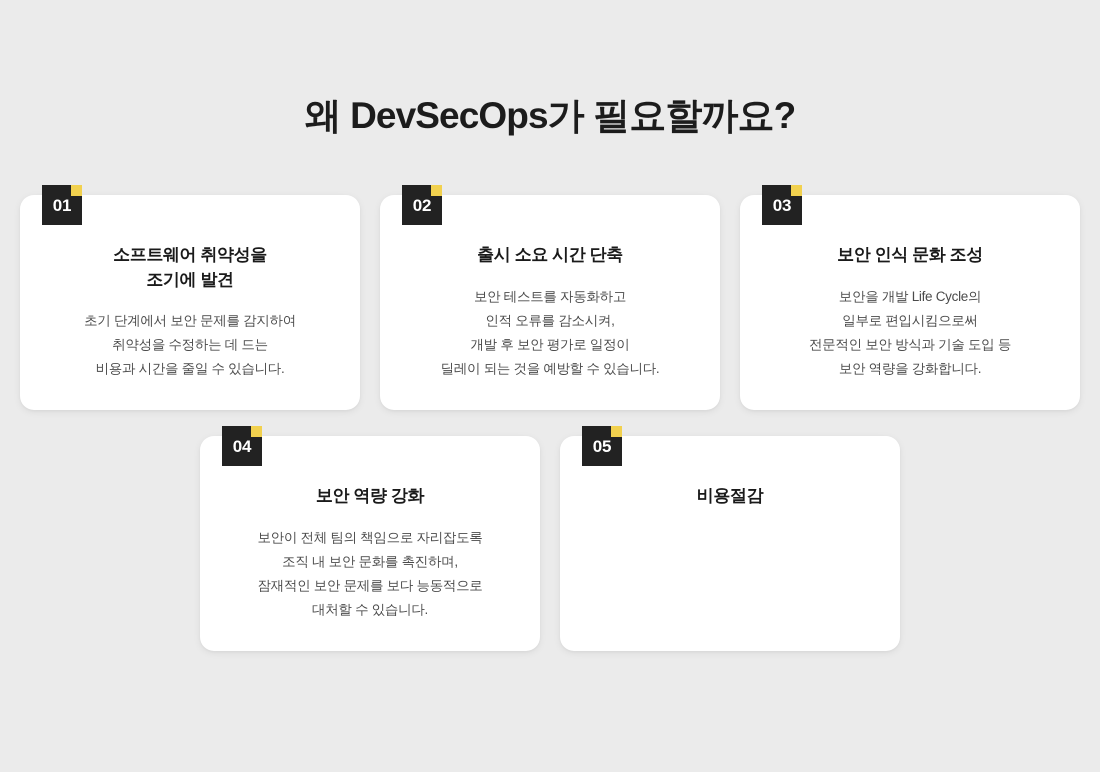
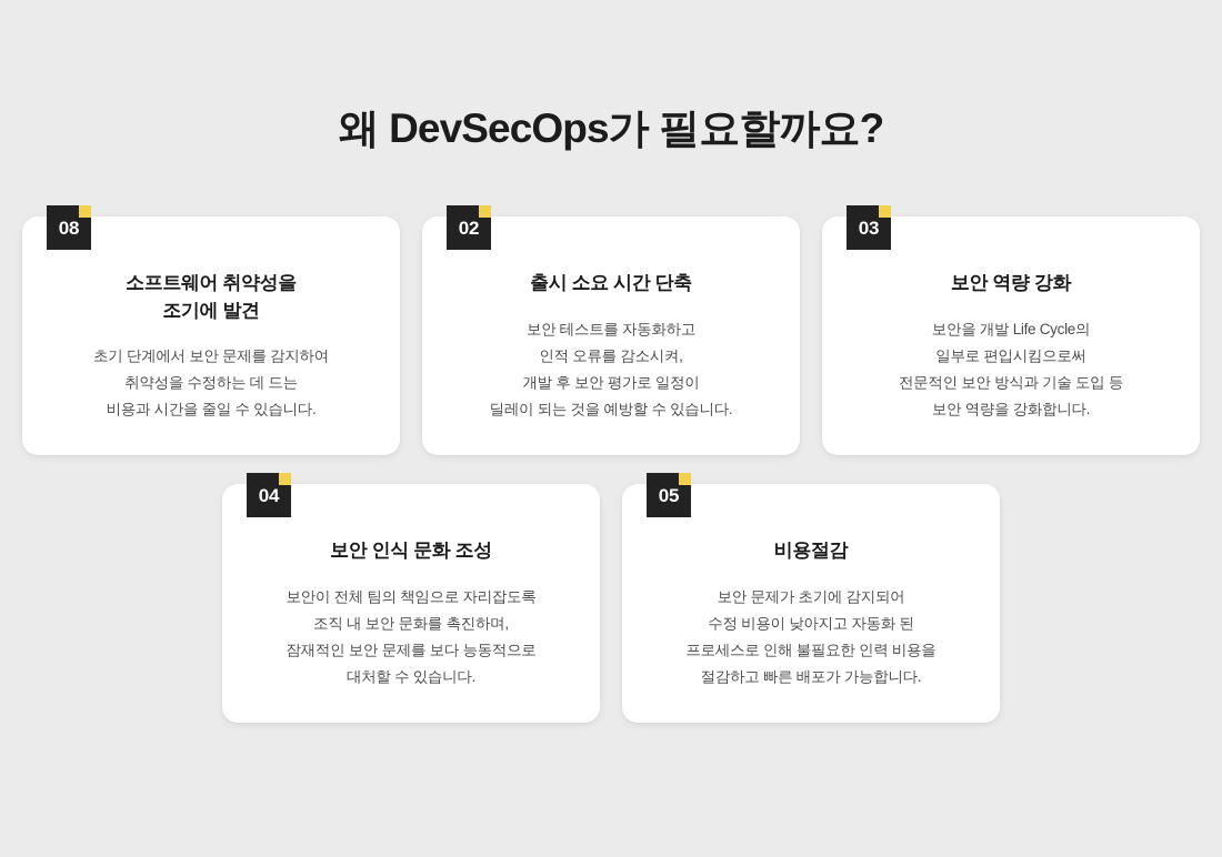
  왜 DevSecOps가 필요할까요?
- 01
+ 08
  소프트웨어 취약성을
  조기에 발견
  초기 단계에서 보안 문제를 감지하여
  취약성을 수정하는 데 드는
  비용과 시간을 줄일 수 있습니다.
  02
  출시 소요 시간 단축
  보안 테스트를 자동화하고
  인적 오류를 감소시켜,
  개발 후 보안 평가로 일정이
  딜레이 되는 것을 예방할 수 있습니다.
  03
- 보안 인식 문화 조성
+ 보안 역량 강화
  보안을 개발 Life Cycle의
  일부로 편입시킴으로써
  전문적인 보안 방식과 기술 도입 등
  보안 역량을 강화합니다.
  04
- 보안 역량 강화
+ 보안 인식 문화 조성
  보안이 전체 팀의 책임으로 자리잡도록
  조직 내 보안 문화를 촉진하며,
  잠재적인 보안 문제를 보다 능동적으로
  대처할 수 있습니다.
  05
  비용절감
+ 보안 문제가 초기에 감지되어
+ 수정 비용이 낮아지고 자동화 된
+ 프로세스로 인해 불필요한 인력 비용을
+ 절감하고 빠른 배포가 가능합니다.
